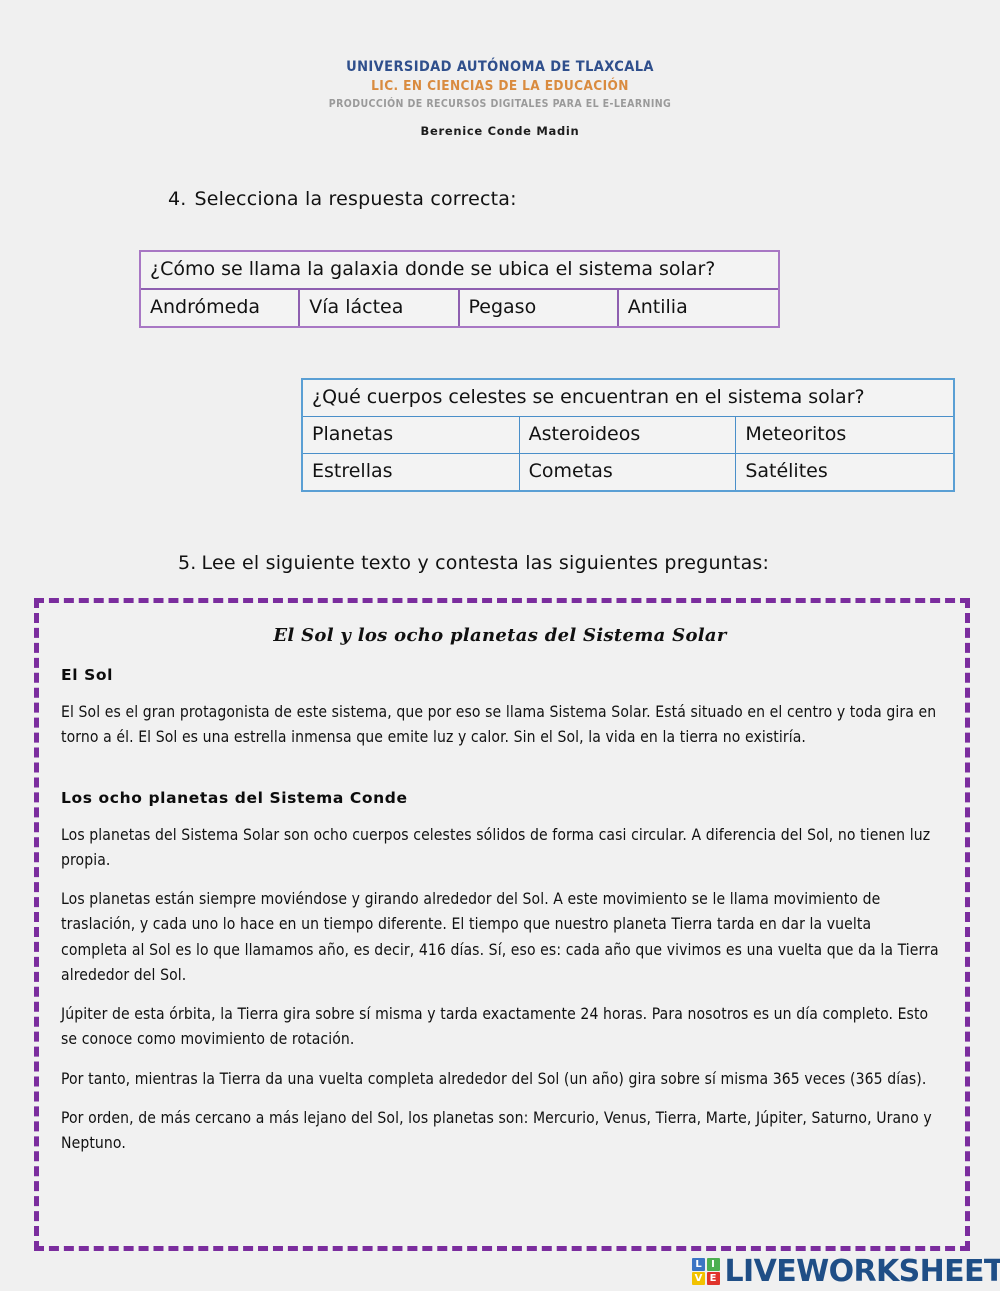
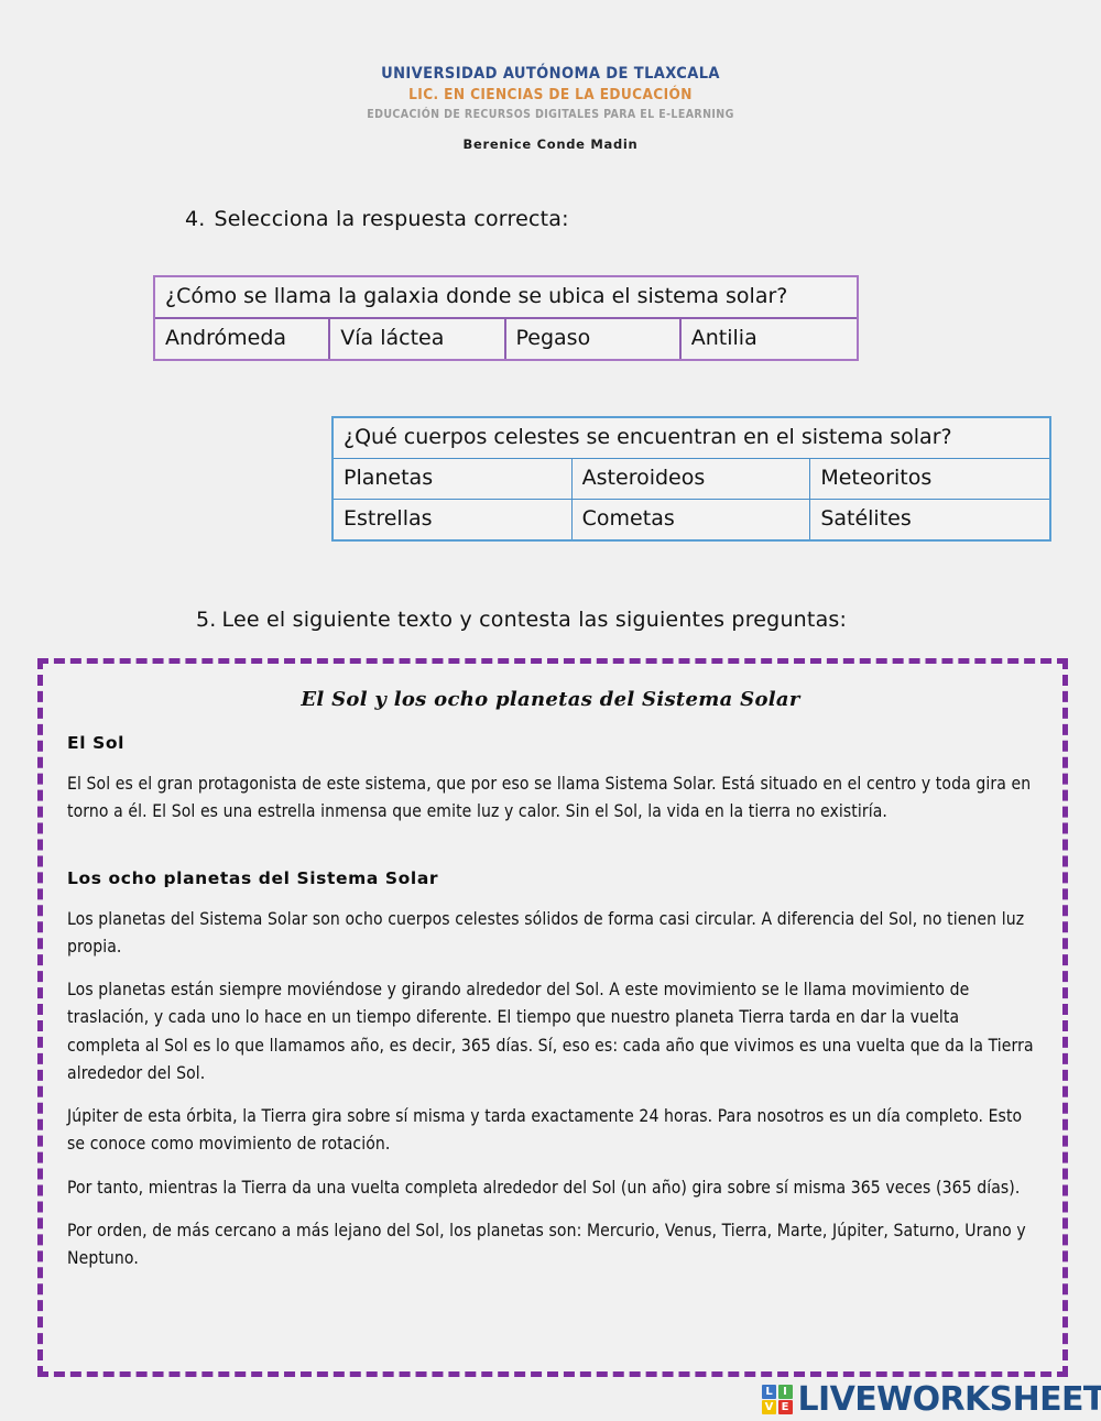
  UNIVERSIDAD AUTÓNOMA DE TLAXCALA
  LIC. EN CIENCIAS DE LA EDUCACIÓN
- PRODUCCIÓN DE RECURSOS DIGITALES PARA EL E-LEARNING
+ EDUCACIÓN DE RECURSOS DIGITALES PARA EL E-LEARNING
  Berenice Conde Madin
  4. Selecciona la respuesta correcta:
  ¿Cómo se llama la galaxia donde se ubica el sistema solar?
  Andrómeda	Vía láctea	Pegaso	Antilia
  ¿Qué cuerpos celestes se encuentran en el sistema solar?
  Planetas	Asteroideos	Meteoritos
  Estrellas	Cometas	Satélites
  5. Lee el siguiente texto y contesta las siguientes preguntas:
  El Sol y los ocho planetas del Sistema Solar
  El Sol
  El Sol es el gran protagonista de este sistema, que por eso se llama Sistema Solar. Está situado en el centro y toda gira en torno a él. El Sol es una estrella inmensa que emite luz y calor. Sin el Sol, la vida en la tierra no existiría.
- Los ocho planetas del Sistema Conde
+ Los ocho planetas del Sistema Solar
  Los planetas del Sistema Solar son ocho cuerpos celestes sólidos de forma casi circular. A diferencia del Sol, no tienen luz propia.
- Los planetas están siempre moviéndose y girando alrededor del Sol. A este movimiento se le llama movimiento de traslación, y cada uno lo hace en un tiempo diferente. El tiempo que nuestro planeta Tierra tarda en dar la vuelta completa al Sol es lo que llamamos año, es decir, 416 días. Sí, eso es: cada año que vivimos es una vuelta que da la Tierra alrededor del Sol.
+ Los planetas están siempre moviéndose y girando alrededor del Sol. A este movimiento se le llama movimiento de traslación, y cada uno lo hace en un tiempo diferente. El tiempo que nuestro planeta Tierra tarda en dar la vuelta completa al Sol es lo que llamamos año, es decir, 365 días. Sí, eso es: cada año que vivimos es una vuelta que da la Tierra alrededor del Sol.
  Júpiter de esta órbita, la Tierra gira sobre sí misma y tarda exactamente 24 horas. Para nosotros es un día completo. Esto se conoce como movimiento de rotación.
  Por tanto, mientras la Tierra da una vuelta completa alrededor del Sol (un año) gira sobre sí misma 365 veces (365 días).
  Por orden, de más cercano a más lejano del Sol, los planetas son: Mercurio, Venus, Tierra, Marte, Júpiter, Saturno, Urano y Neptuno.
  L
  I
  V
  E
  LIVEWORKSHEET
